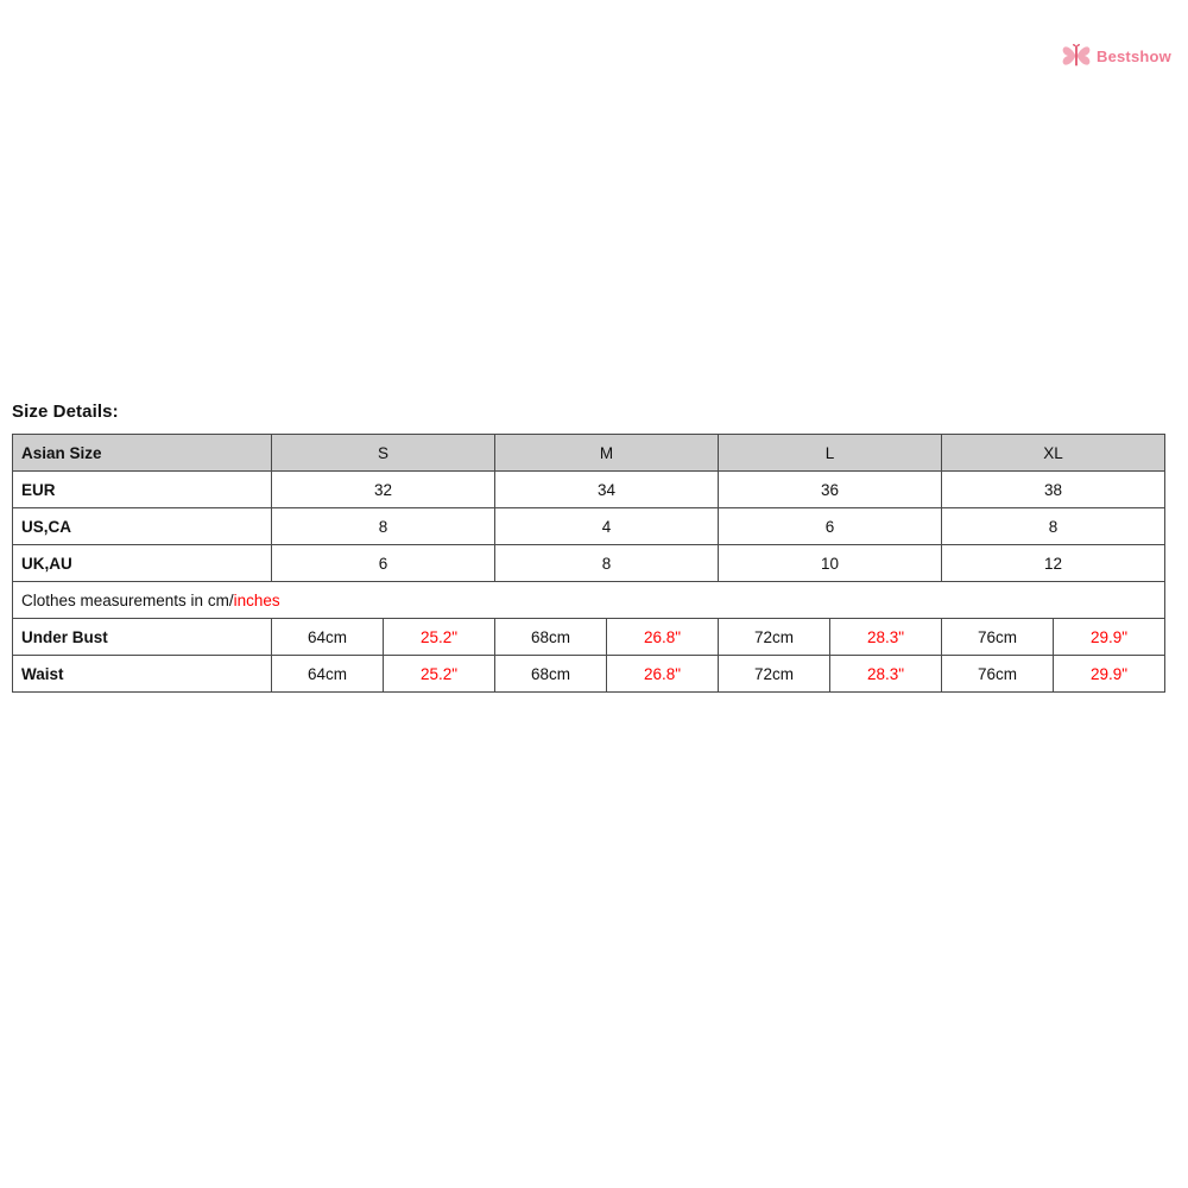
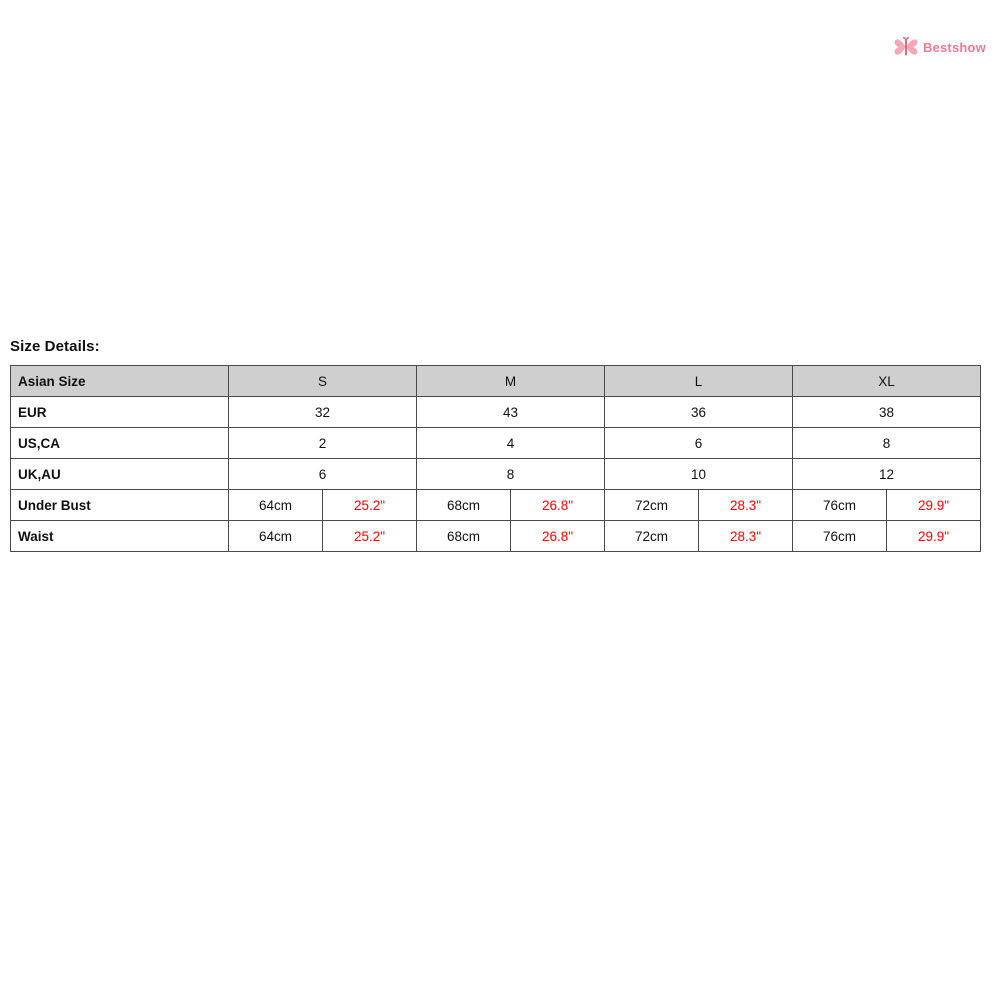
  Bestshow
  Size Details:
  Asian Size	S	M	L	XL
- EUR	32	34	36	38
+ EUR	32	43	36	38
- US,CA	8	4	6	8
+ US,CA	2	4	6	8
  UK,AU	6	8	10	12
- Clothes measurements in cm/inches
  Under Bust	64cm	25.2"	68cm	26.8"	72cm	28.3"	76cm	29.9"
  Waist	64cm	25.2"	68cm	26.8"	72cm	28.3"	76cm	29.9"
